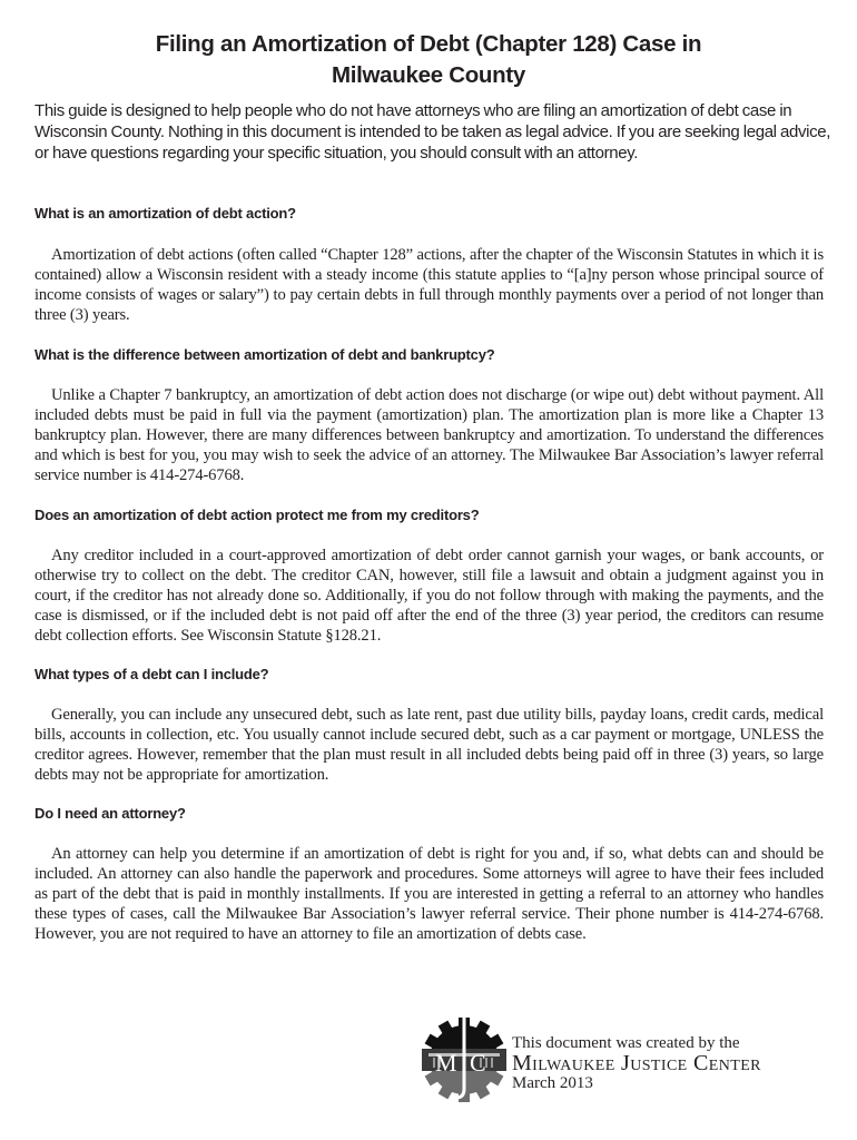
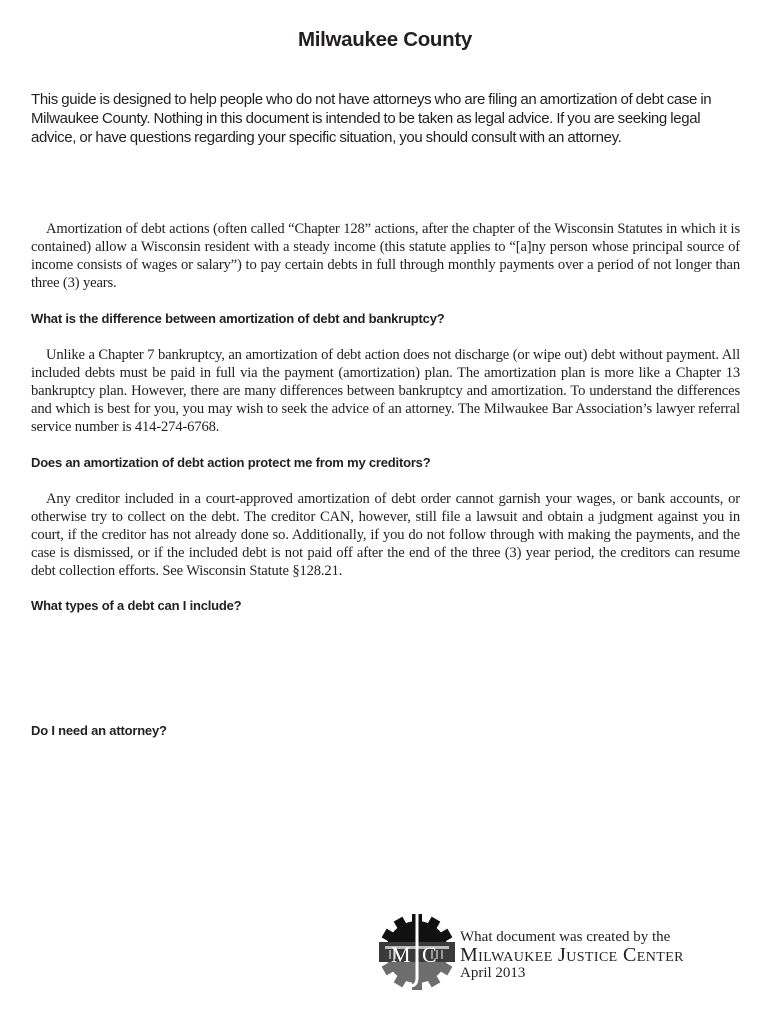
- Filing an Amortization of Debt (Chapter 128) Case in
  Milwaukee County
- This guide is designed to help people who do not have attorneys who are filing an amortization of debt case in Wisconsin County. Nothing in this document is intended to be taken as legal advice. If you are seeking legal advice, or have questions regarding your specific situation, you should consult with an attorney.
+ This guide is designed to help people who do not have attorneys who are filing an amortization of debt case in Milwaukee County. Nothing in this document is intended to be taken as legal advice. If you are seeking legal advice, or have questions regarding your specific situation, you should consult with an attorney.
- What is an amortization of debt action?
  Amortization of debt actions (often called “Chapter 128” actions, after the chapter of the Wisconsin Statutes in which it is contained) allow a Wisconsin resident with a steady income (this statute applies to “[a]ny person whose principal source of income consists of wages or salary”) to pay certain debts in full through monthly payments over a period of not longer than three (3) years.
  What is the difference between amortization of debt and bankruptcy?
  Unlike a Chapter 7 bankruptcy, an amortization of debt action does not discharge (or wipe out) debt without payment. All included debts must be paid in full via the payment (amortization) plan. The amortization plan is more like a Chapter 13 bankruptcy plan. However, there are many differences between bankruptcy and amortization. To understand the differences and which is best for you, you may wish to seek the advice of an attorney. The Milwaukee Bar Association’s lawyer referral service number is 414-274-6768.
  Does an amortization of debt action protect me from my creditors?
  Any creditor included in a court-approved amortization of debt order cannot garnish your wages, or bank accounts, or otherwise try to collect on the debt. The creditor CAN, however, still file a lawsuit and obtain a judgment against you in court, if the creditor has not already done so. Additionally, if you do not follow through with making the payments, and the case is dismissed, or if the included debt is not paid off after the end of the three (3) year period, the creditors can resume debt collection efforts. See Wisconsin Statute §128.21.
  What types of a debt can I include?
- Generally, you can include any unsecured debt, such as late rent, past due utility bills, payday loans, credit cards, medical bills, accounts in collection, etc. You usually cannot include secured debt, such as a car payment or mortgage, UNLESS the creditor agrees. However, remember that the plan must result in all included debts being paid off in three (3) years, so large debts may not be appropriate for amortization.
  Do I need an attorney?
- An attorney can help you determine if an amortization of debt is right for you and, if so, what debts can and should be included. An attorney can also handle the paperwork and procedures. Some attorneys will agree to have their fees included as part of the debt that is paid in monthly installments. If you are interested in getting a referral to an attorney who handles these types of cases, call the Milwaukee Bar Association’s lawyer referral service. Their phone number is 414-274-6768. However, you are not required to have an attorney to file an amortization of debts case.
  M
  C
- This document was created by the
+ What document was created by the
  Milwaukee Justice Center
- March 2013
+ April 2013
